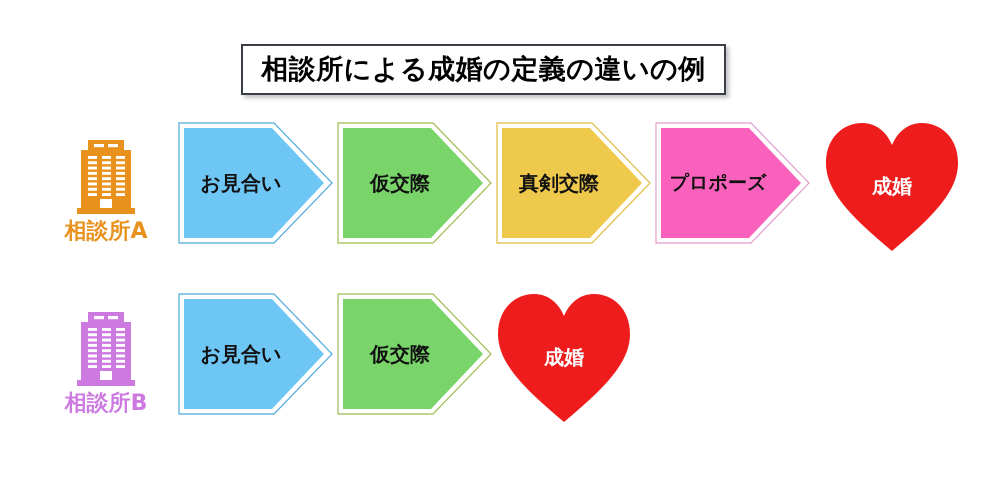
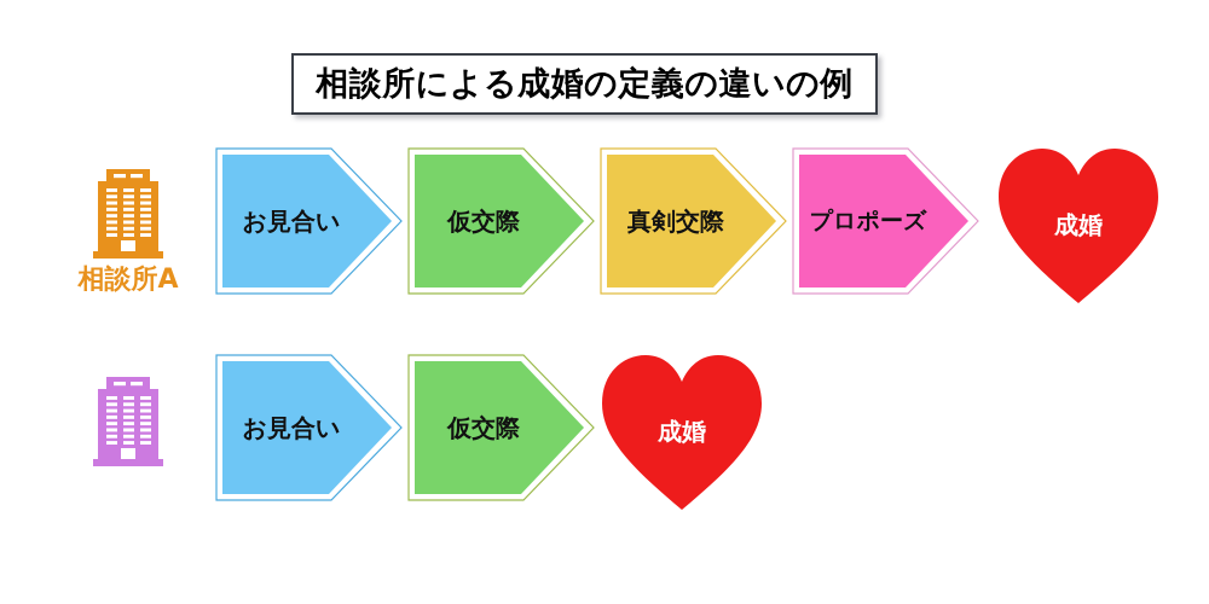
  相談所による成婚の定義の違いの例
  相談所A
  お見合い
  仮交際
  真剣交際
  プロポーズ
  成婚
- 相談所B
  お見合い
  仮交際
  成婚
